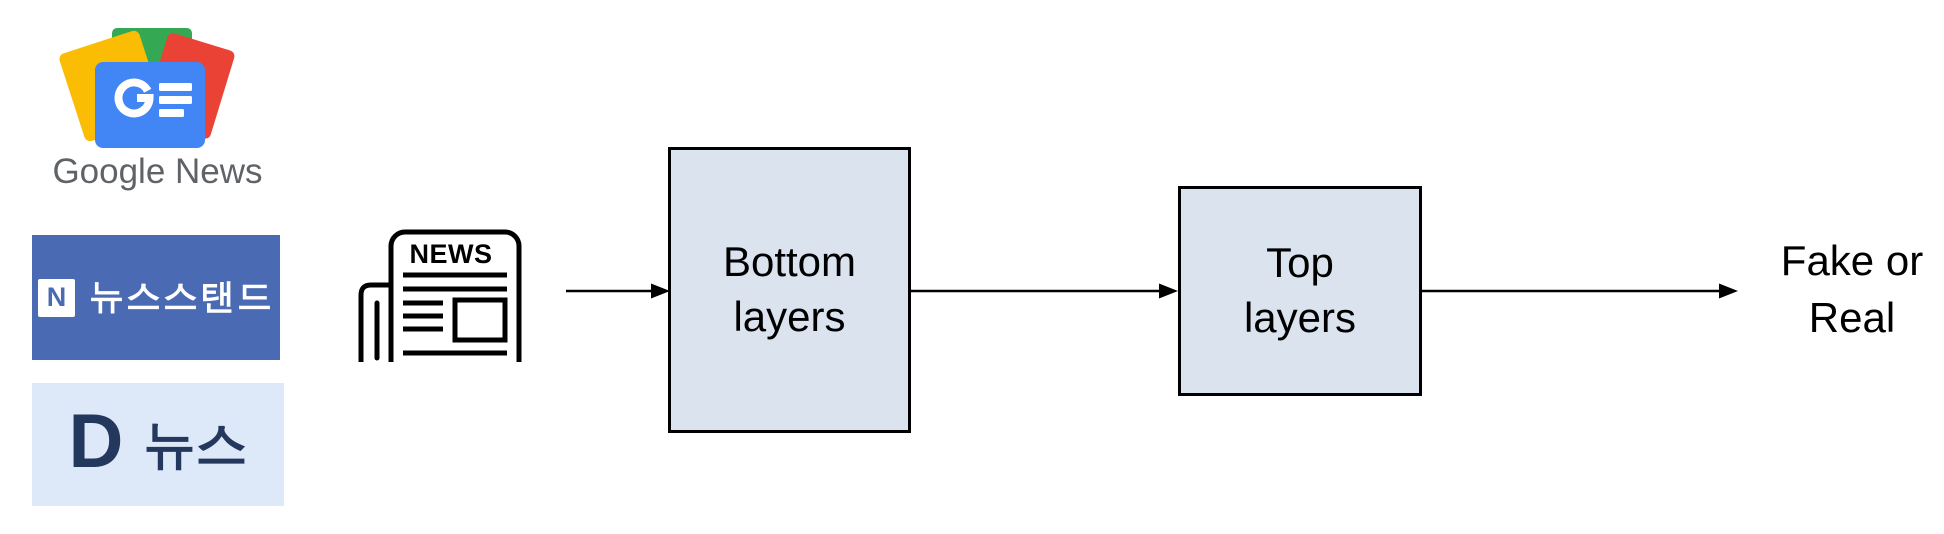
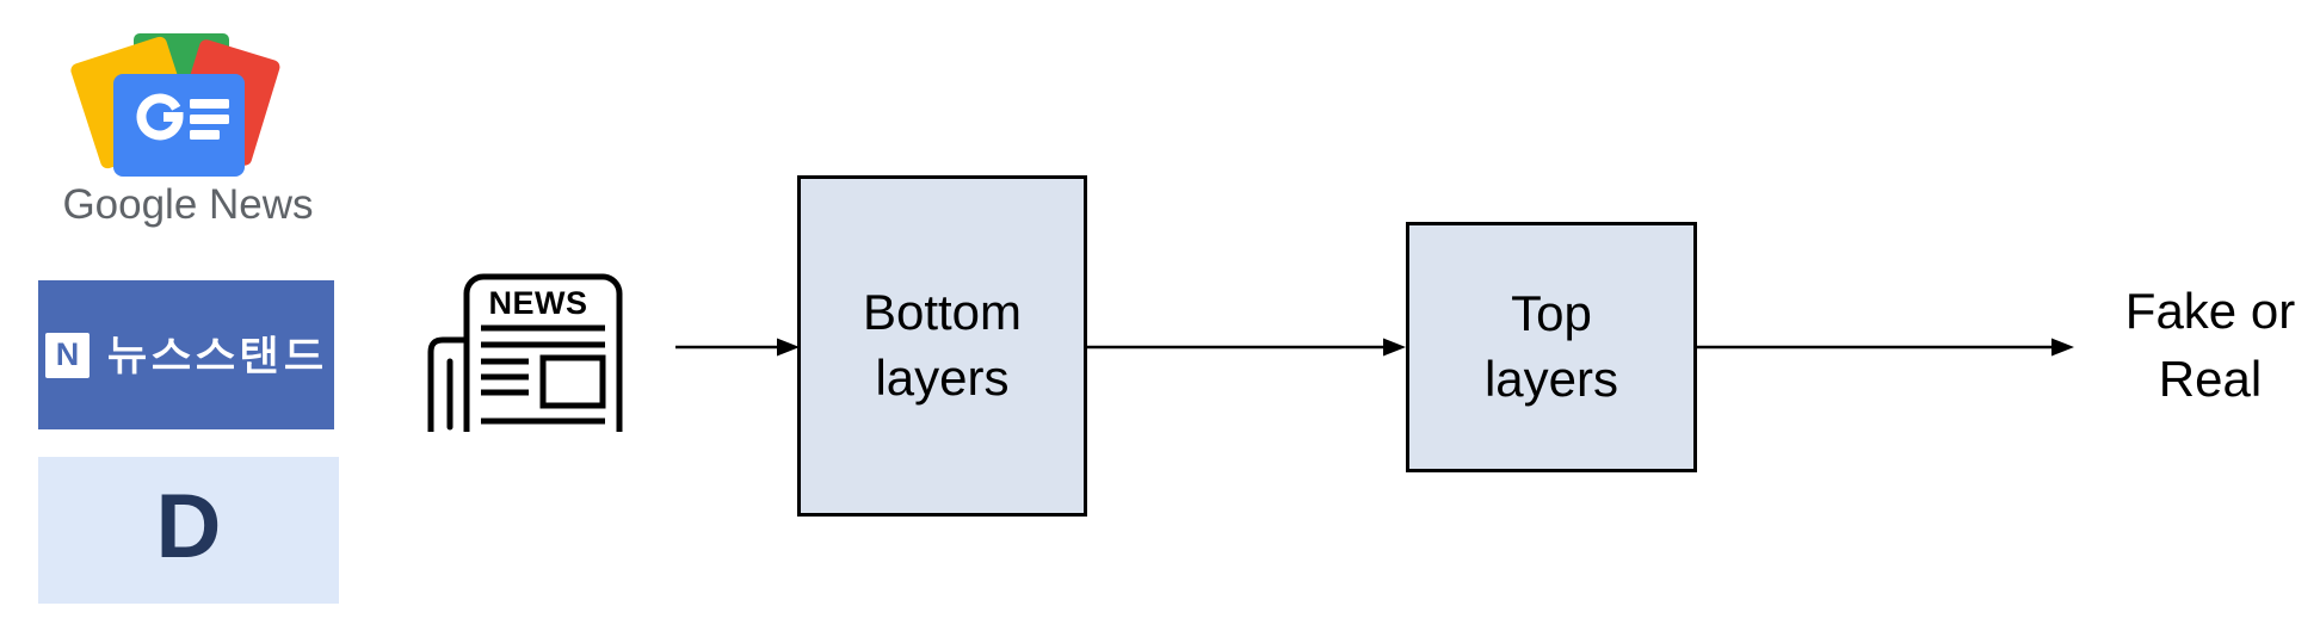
  Google News
  N
  뉴스스탠드
  D
- 뉴스
  NEWS
  Bottom
  layers
  Top
  layers
  Fake or
  Real
